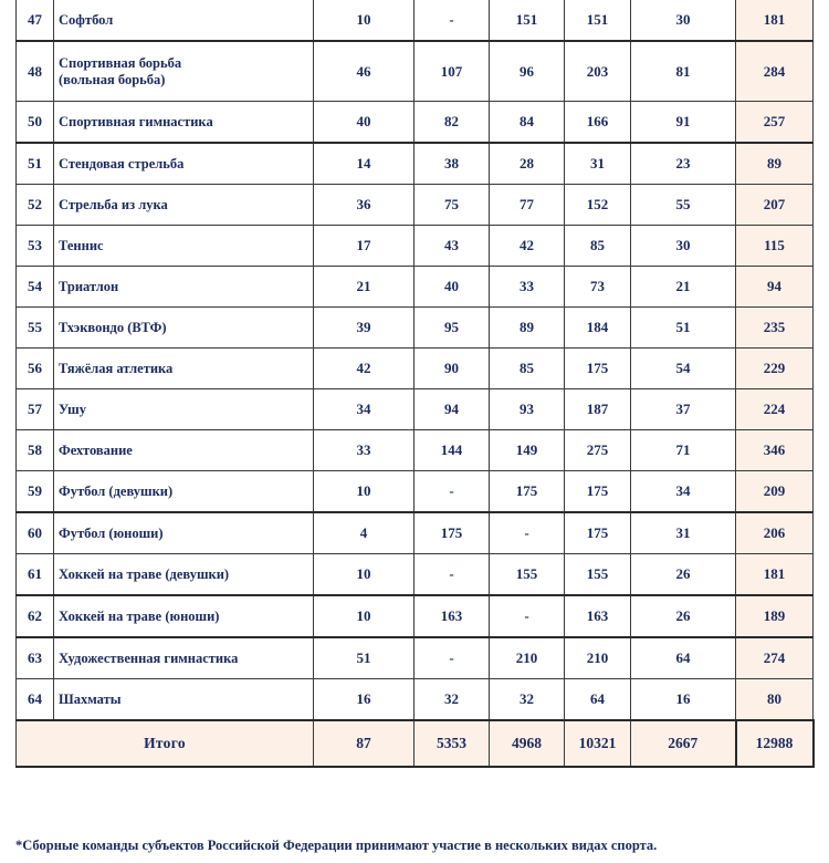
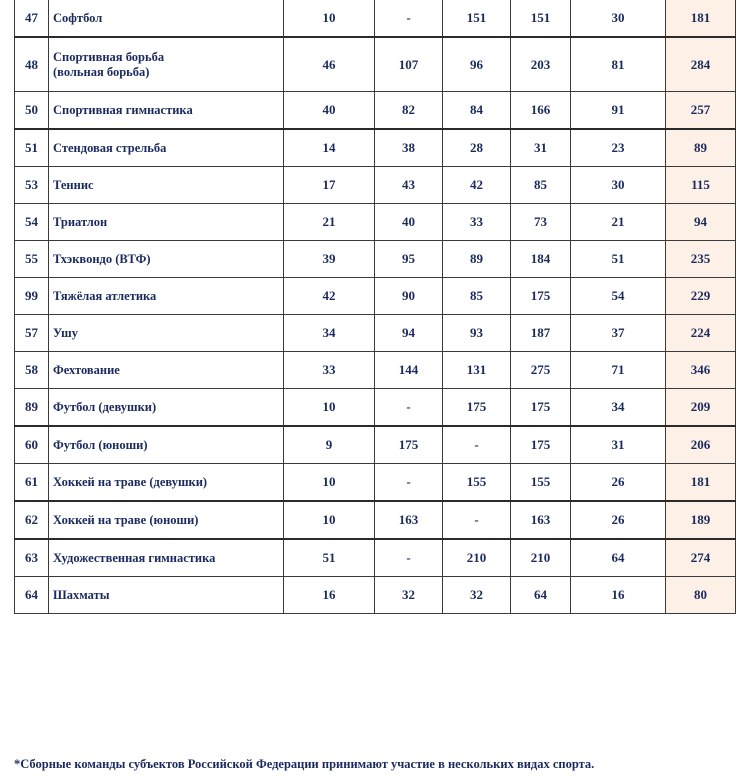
  47	Софтбол	10	-	151	151	30	181
  48	Спортивная борьба(вольная борьба)	46	107	96	203	81	284
  50	Спортивная гимнастика	40	82	84	166	91	257
  51	Стендовая стрельба	14	38	28	31	23	89
- 52	Стрельба из лука	36	75	77	152	55	207
  53	Теннис	17	43	42	85	30	115
  54	Триатлон	21	40	33	73	21	94
  55	Тхэквондо (ВТФ)	39	95	89	184	51	235
- 56	Тяжёлая атлетика	42	90	85	175	54	229
+ 99	Тяжёлая атлетика	42	90	85	175	54	229
  57	Ушу	34	94	93	187	37	224
- 58	Фехтование	33	144	149	275	71	346
+ 58	Фехтование	33	144	131	275	71	346
- 59	Футбол (девушки)	10	-	175	175	34	209
+ 89	Футбол (девушки)	10	-	175	175	34	209
- 60	Футбол (юноши)	4	175	-	175	31	206
+ 60	Футбол (юноши)	9	175	-	175	31	206
  61	Хоккей на траве (девушки)	10	-	155	155	26	181
  62	Хоккей на траве (юноши)	10	163	-	163	26	189
  63	Художественная гимнастика	51	-	210	210	64	274
  64	Шахматы	16	32	32	64	16	80
- Итого	87	5353	4968	10321	2667	12988
  *Сборные команды субъектов Российской Федерации принимают участие в нескольких видах спорта.
